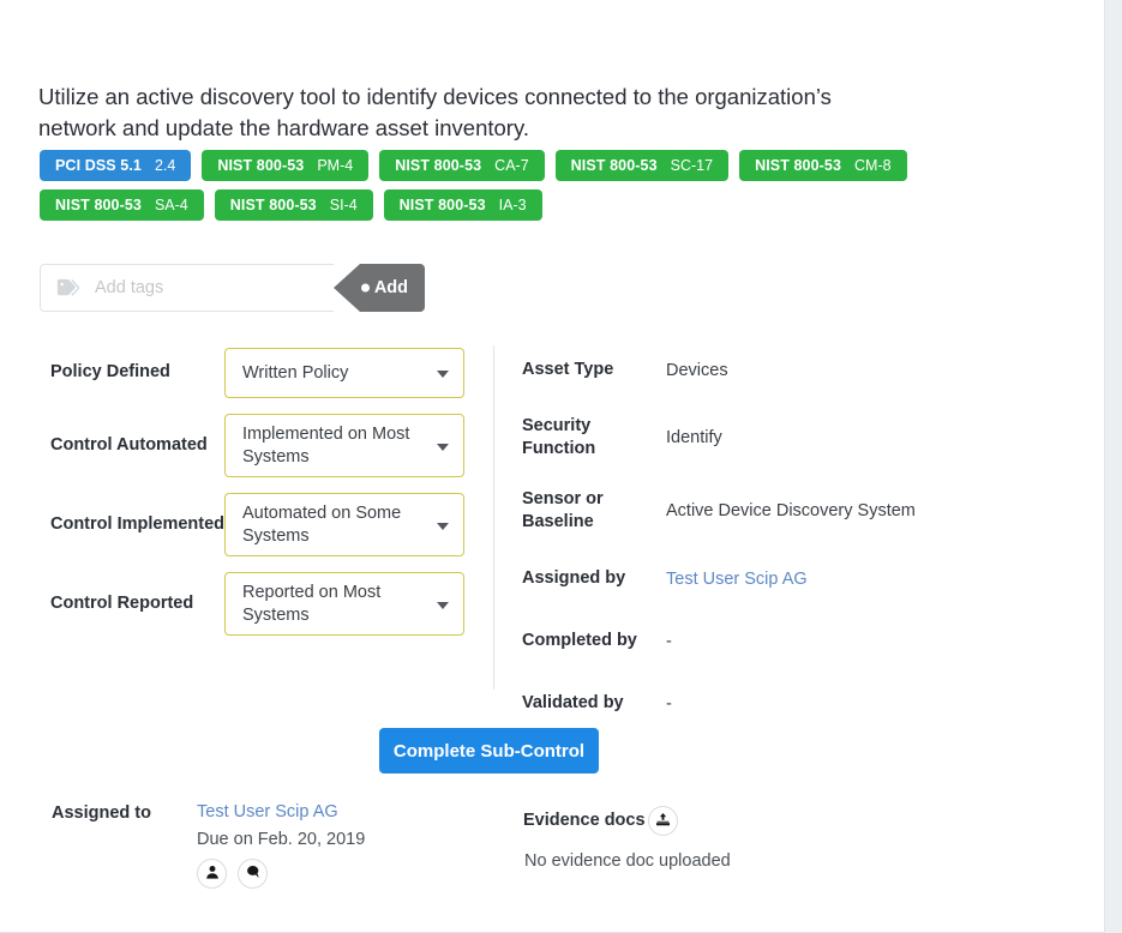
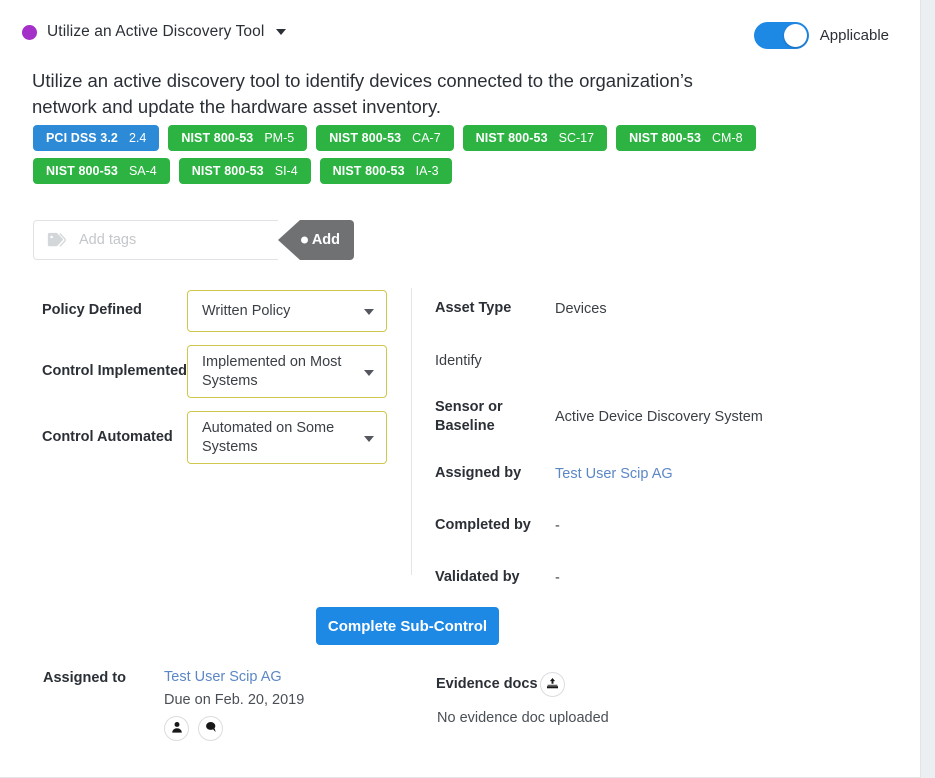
+ Utilize an Active Discovery Tool
+ Applicable
  Utilize an active discovery tool to identify devices connected to the organization’s network and update the hardware asset inventory.
- PCI DSS 5.1
+ PCI DSS 3.2
  2.4
  NIST 800-53
- PM-4
+ PM-5
  NIST 800-53
  CA-7
  NIST 800-53
  SC-17
  NIST 800-53
  CM-8
  NIST 800-53
  SA-4
  NIST 800-53
  SI-4
  NIST 800-53
  IA-3
  Add tags
  Add
  Policy Defined
  Written Policy
- Control Automated
+ Control Implemented
  Implemented on Most Systems
- Control Implemented
+ Control Automated
  Automated on Some Systems
- Control Reported
- Reported on Most Systems
  Asset Type
  Devices
- Security Function
  Identify
  Sensor or Baseline
  Active Device Discovery System
  Assigned by
  Test User Scip AG
  Completed by
  -
  Validated by
  -
  Complete Sub-Control
  Assigned to
  Test User Scip AG
  Due on Feb. 20, 2019
  Evidence docs
  No evidence doc uploaded
